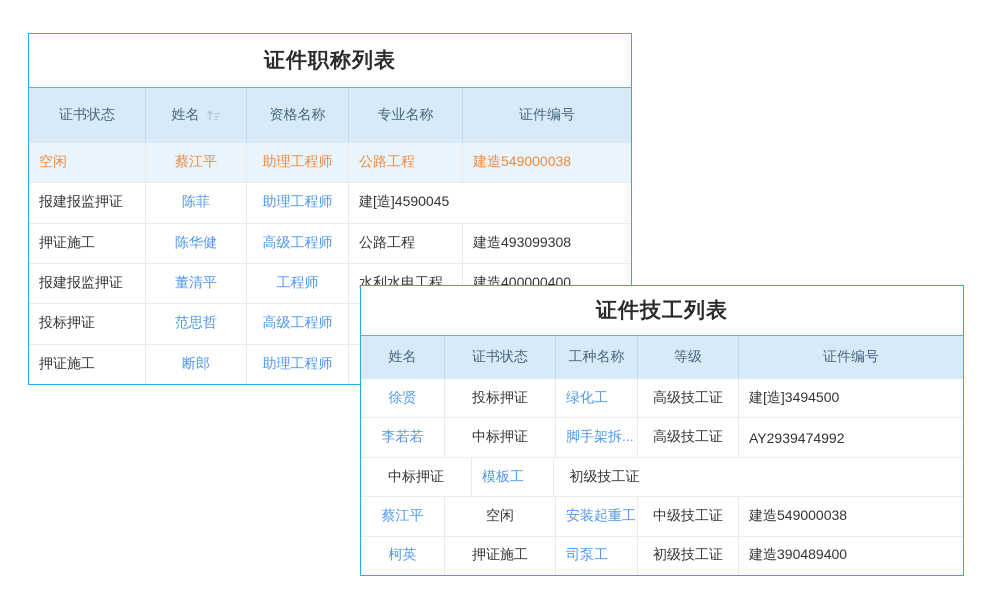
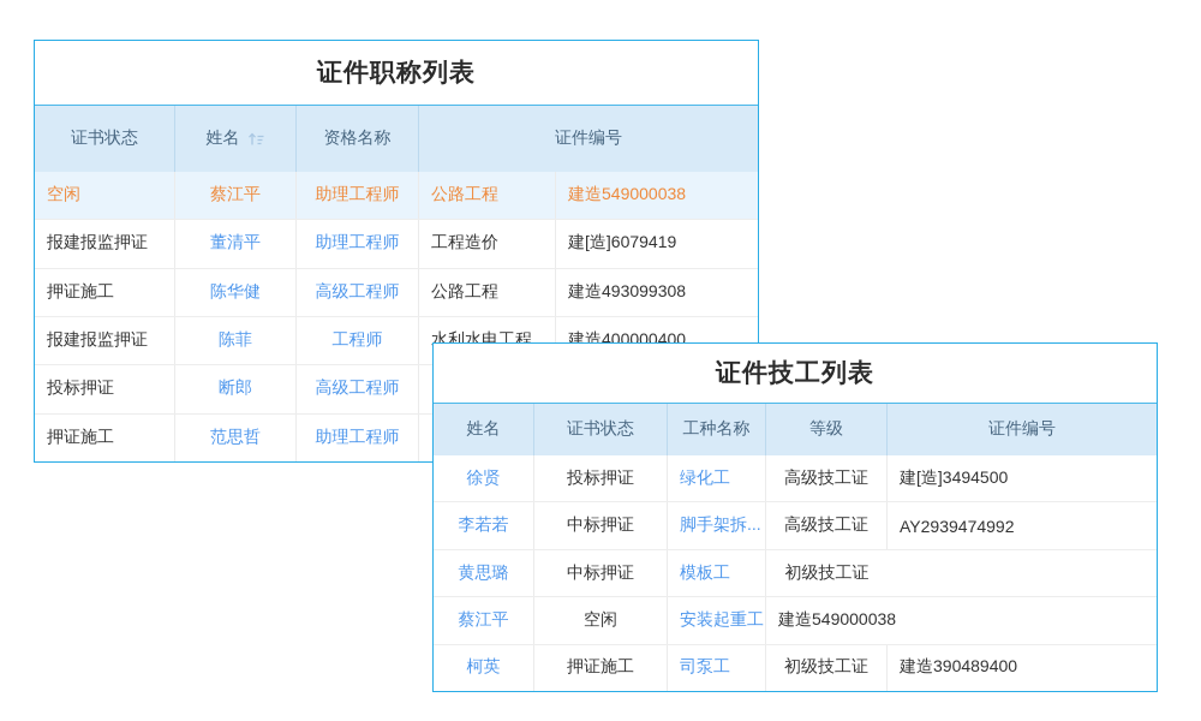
  证件职称列表
  证书状态
  姓名
  资格名称
- 专业名称
  证件编号
  空闲
  蔡江平
  助理工程师
  公路工程
  建造549000038
  报建报监押证
- 陈菲
+ 董清平
  助理工程师
+ 工程造价
- 建[造]4590045
+ 建[造]6079419
  押证施工
  陈华健
  高级工程师
  公路工程
  建造493099308
  报建报监押证
- 董清平
+ 陈菲
  工程师
  水利水电工程
  建造400000400
  投标押证
- 范思哲
+ 断郎
  高级工程师
  押证施工
- 断郎
+ 范思哲
  助理工程师
  证件技工列表
  姓名
  证书状态
  工种名称
  等级
  证件编号
  徐贤
  投标押证
  绿化工
  高级技工证
  建[造]3494500
  李若若
  中标押证
  脚手架拆...
  高级技工证
  AY2939474992
+ 黄思璐
  中标押证
  模板工
  初级技工证
  蔡江平
  空闲
  安装起重工
- 中级技工证
  建造549000038
  柯英
  押证施工
  司泵工
  初级技工证
  建造390489400
